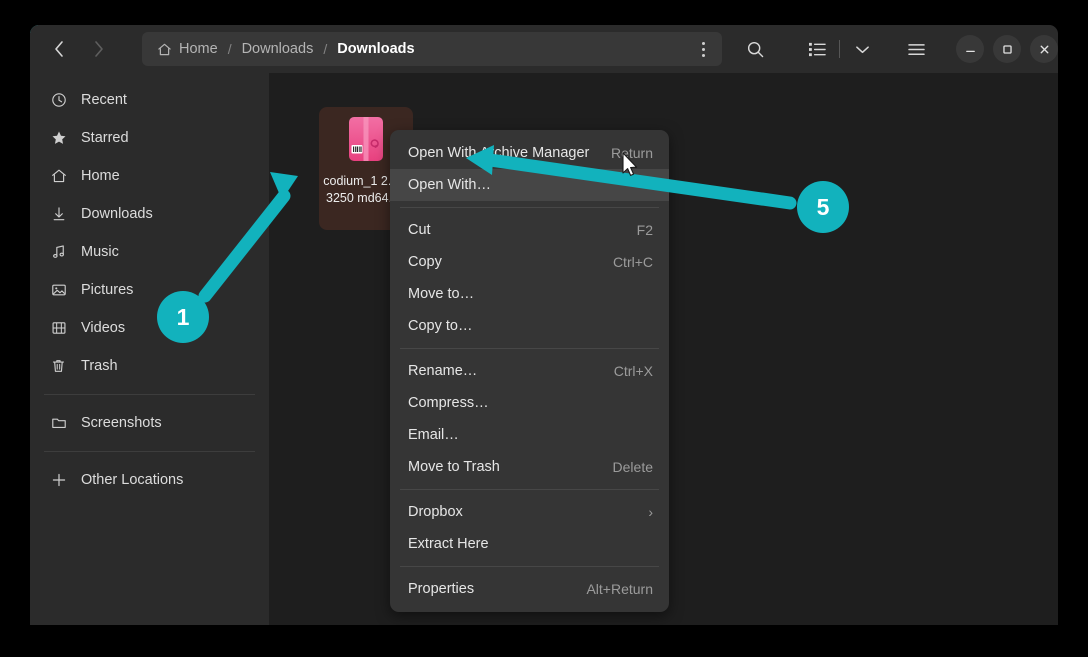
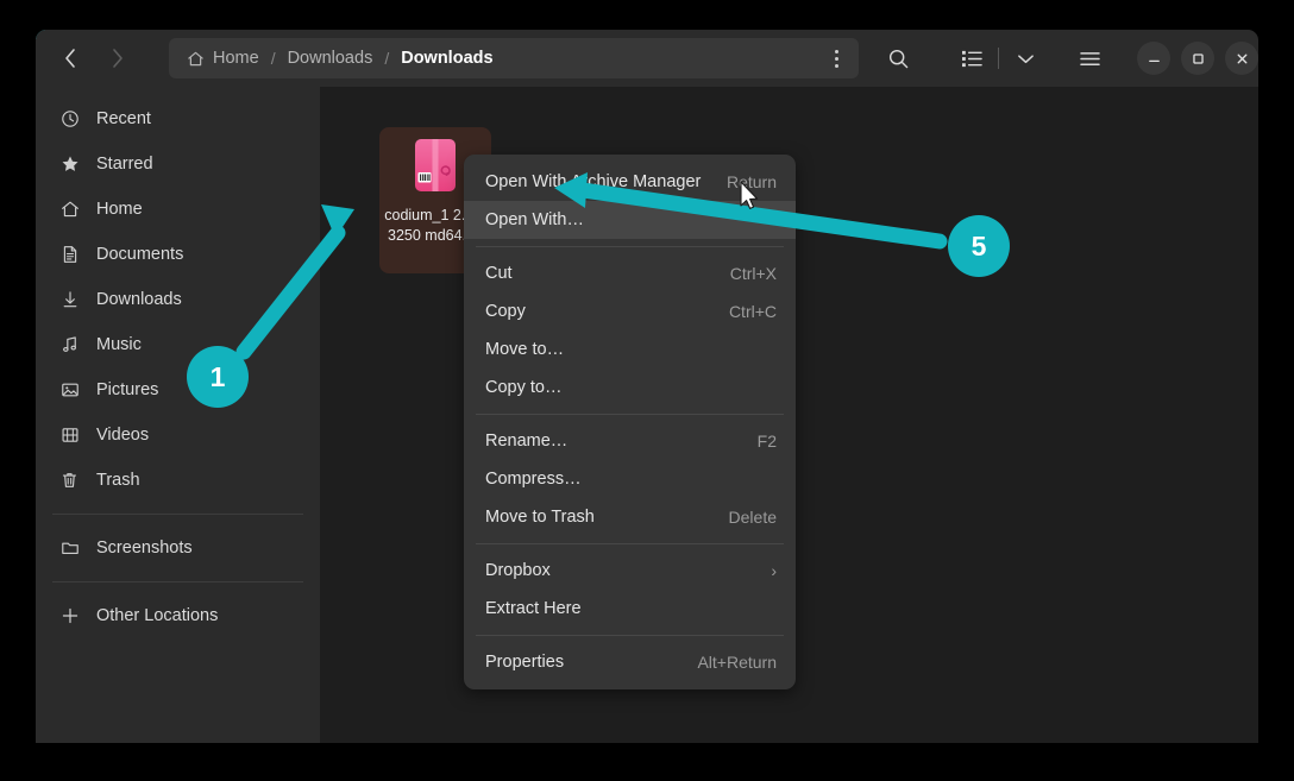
  Home
  /
  Downloads
  /
  Downloads
  Recent
  Starred
  Home
+ Documents
  Downloads
  Music
  Pictures
  Videos
  Trash
  Screenshots
  Other Locations
  codium_1 23250 md64
  Open Withchive Manager
  Return
  Open With…
  Cut
- F2
+ Ctrl+X
  Copy
  Ctrl+C
  Move to…
  Copy to…
  Rename…
- Ctrl+X
+ F2
  Compress…
- Email…
  Move to Trash
  Delete
  Dropbox
  ›
  Extract Here
  Properties
  Alt+Return
  1
  5
